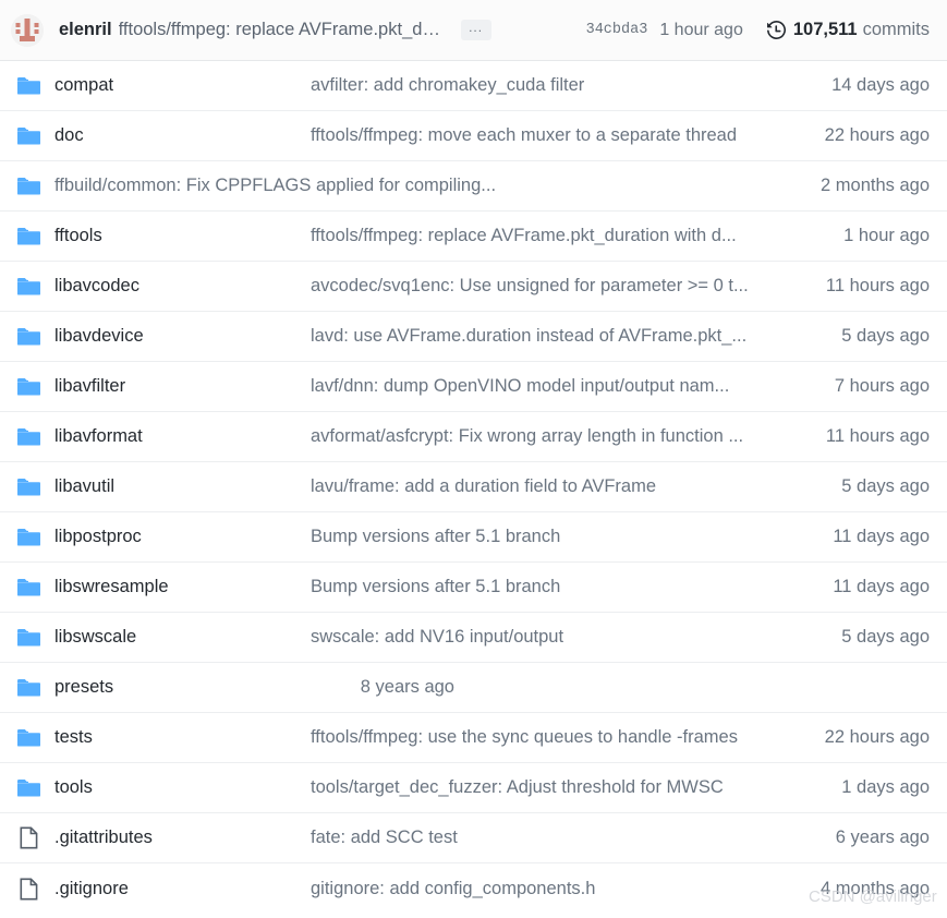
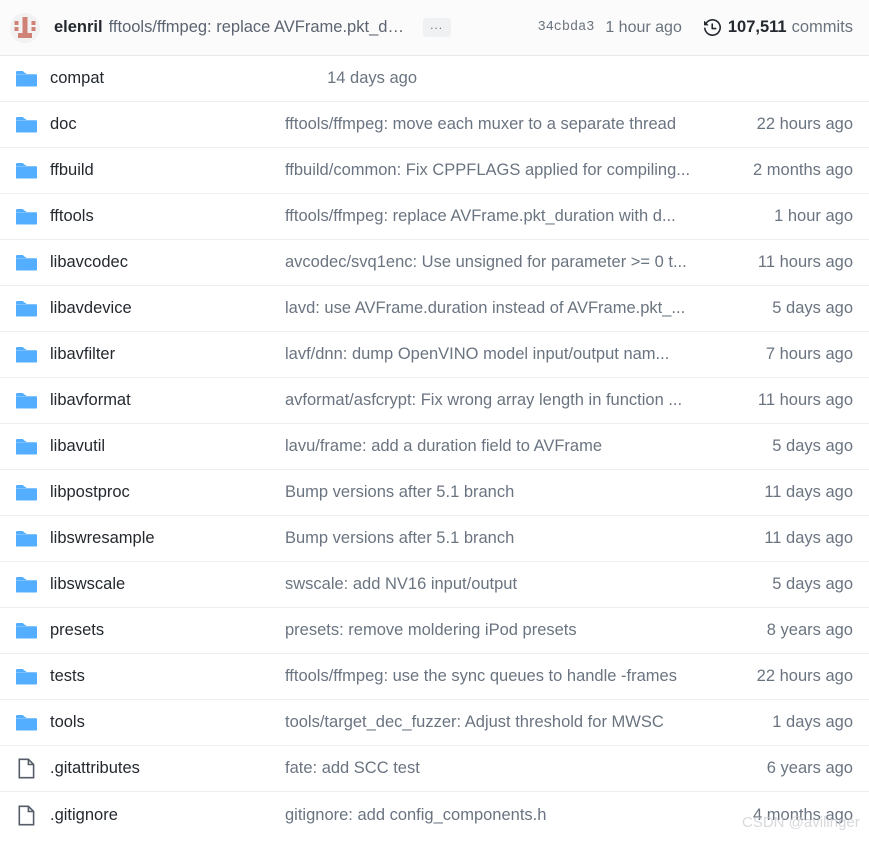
  elenril
  fftools/ffmpeg: replace AVFrame.pkt_dura
  ...
  34cbda3
  1 hour ago
  107,511
  commits
  compat
- avfilter: add chromakey_cuda filter
  14 days ago
  doc
  fftools/ffmpeg: move each muxer to a separate thread
  22 hours ago
+ ffbuild
  ffbuild/common: Fix CPPFLAGS applied for compiling...
  2 months ago
  fftools
  fftools/ffmpeg: replace AVFrame.pkt_duration with d...
  1 hour ago
  libavcodec
  avcodec/svq1enc: Use unsigned for parameter >= 0 t...
  11 hours ago
  libavdevice
  lavd: use AVFrame.duration instead of AVFrame.pkt_...
  5 days ago
  libavfilter
  lavf/dnn: dump OpenVINO model input/output nam...
  7 hours ago
  libavformat
  avformat/asfcrypt: Fix wrong array length in function ...
  11 hours ago
  libavutil
  lavu/frame: add a duration field to AVFrame
  5 days ago
  libpostproc
  Bump versions after 5.1 branch
  11 days ago
  libswresample
  Bump versions after 5.1 branch
  11 days ago
  libswscale
  swscale: add NV16 input/output
  5 days ago
  presets
+ presets: remove moldering iPod presets
  8 years ago
  tests
  fftools/ffmpeg: use the sync queues to handle -frames
  22 hours ago
  tools
  tools/target_dec_fuzzer: Adjust threshold for MWSC
  1 days ago
  .gitattributes
  fate: add SCC test
  6 years ago
  .gitignore
  gitignore: add config_components.h
  4 months ago
  CSDN @avilinger
